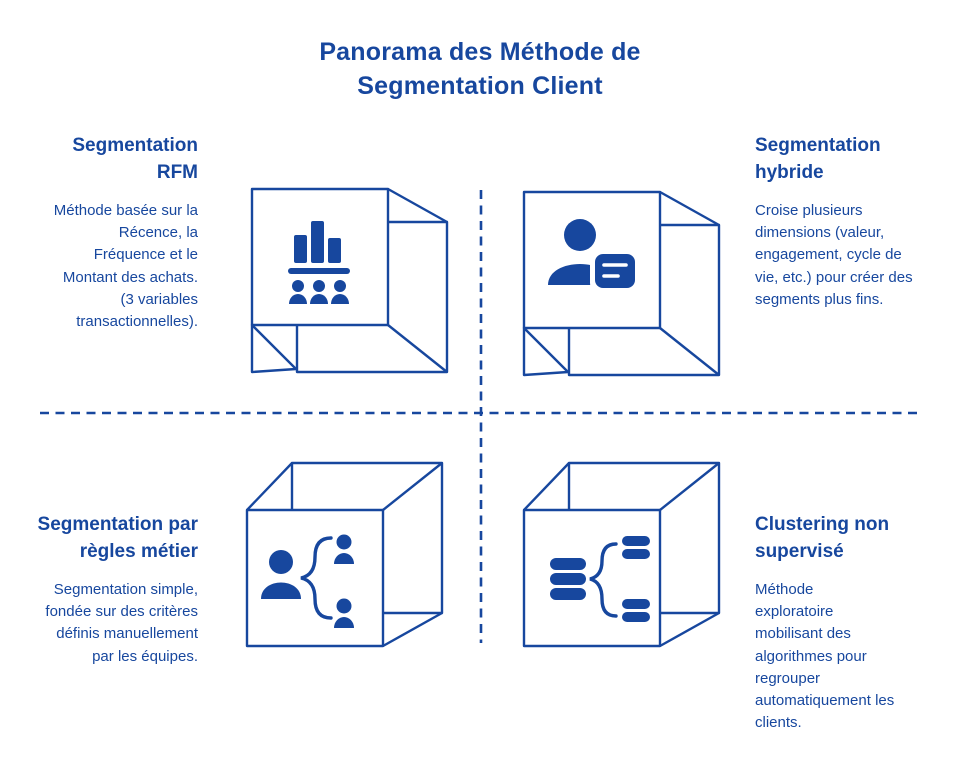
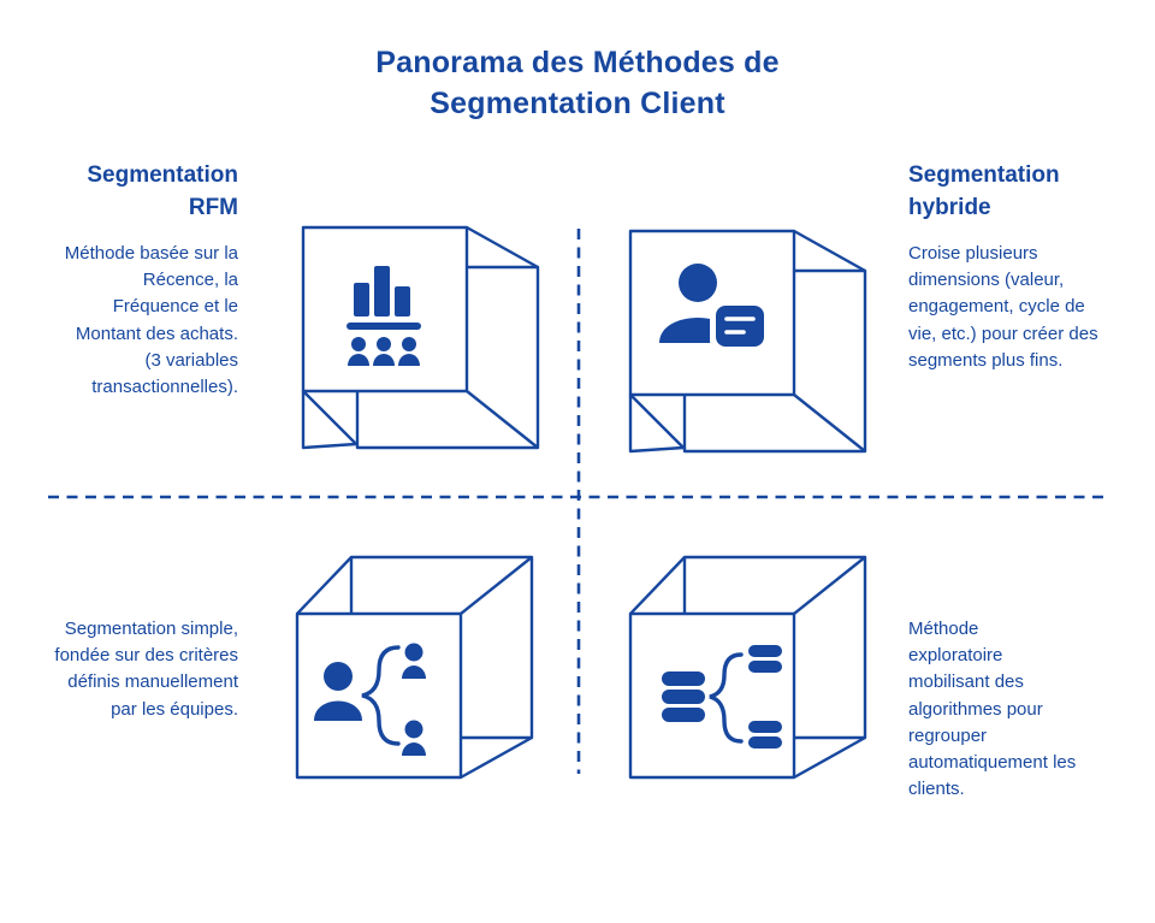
- Panorama des Méthode de Segmentation Client
+ Panorama des Méthodes de Segmentation Client
  Segmentation RFM
  Méthode basée sur la Récence, la Fréquence et le Montant des achats. (3 variables transactionnelles).
  Segmentation hybride
  Croise plusieurs dimensions (valeur, engagement, cycle de vie, etc.) pour créer des segments plus fins.
- Segmentation par règles métier
  Segmentation simple, fondée sur des critères définis manuellement par les équipes.
- Clustering non supervisé
  Méthode exploratoire mobilisant des algorithmes pour regrouper automatiquement les clients.
